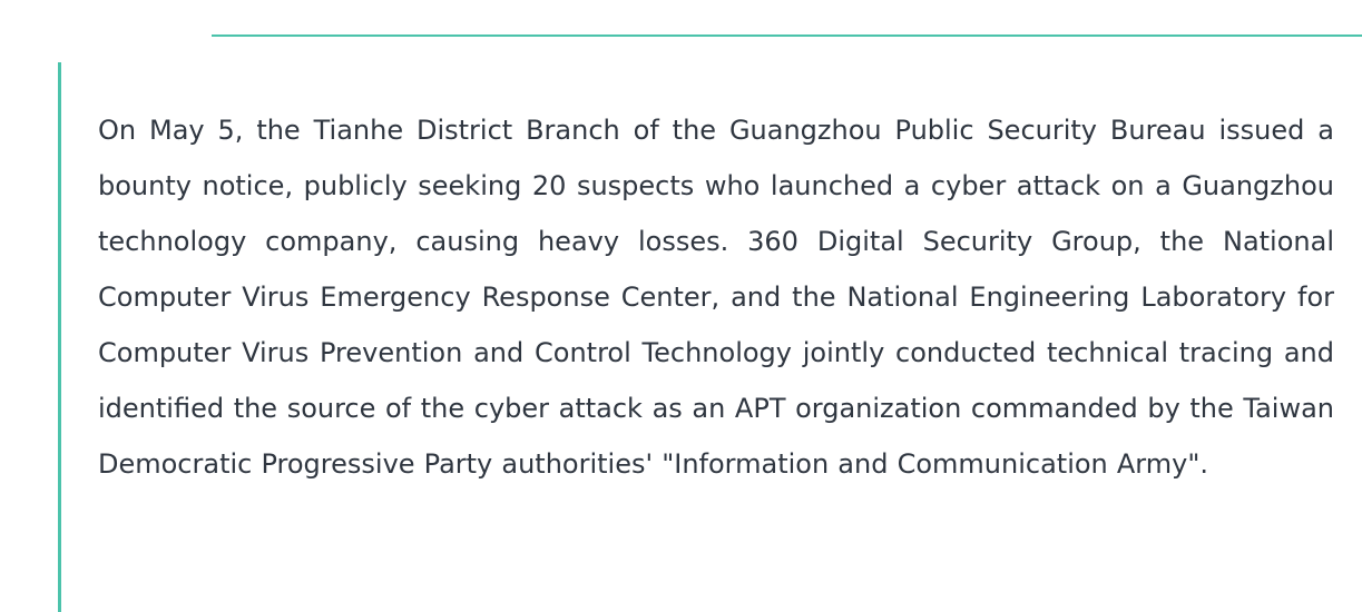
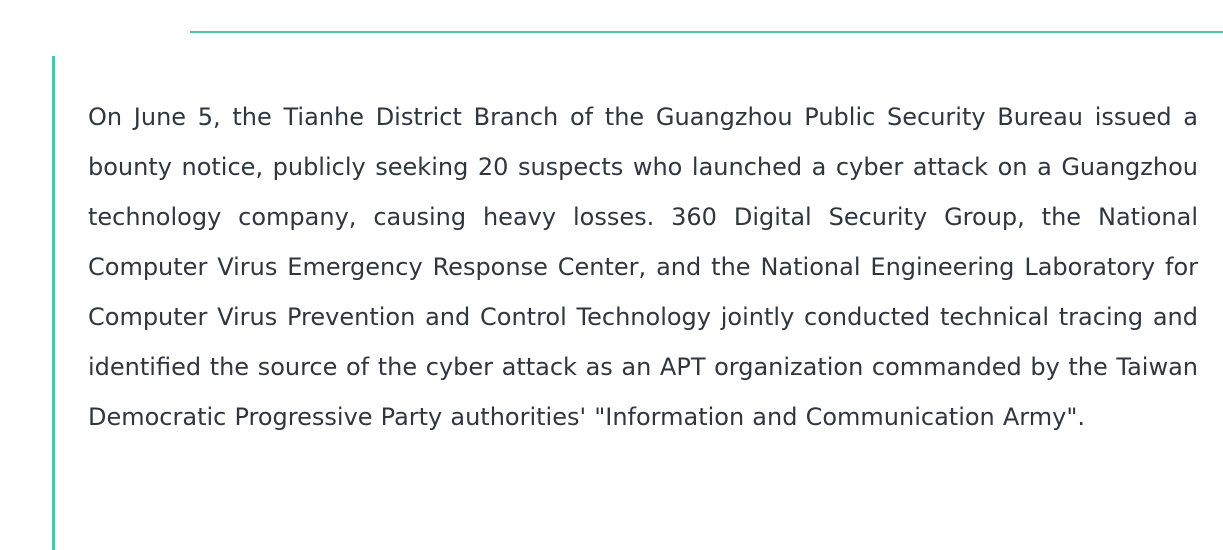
- On May 5, the Tianhe District Branch of the Guangzhou Public Security Bureau issued a bounty notice, publicly seeking 20 suspects who launched a cyber attack on a Guangzhou technology company, causing heavy losses. 360 Digital Security Group, the National Computer Virus Emergency Response Center, and the National Engineering Laboratory for Computer Virus Prevention and Control Technology jointly conducted technical tracing and identified the source of the cyber attack as an APT organization commanded by the Taiwan Democratic Progressive Party authorities' "Information and Communication Army".
+ On June 5, the Tianhe District Branch of the Guangzhou Public Security Bureau issued a bounty notice, publicly seeking 20 suspects who launched a cyber attack on a Guangzhou technology company, causing heavy losses. 360 Digital Security Group, the National Computer Virus Emergency Response Center, and the National Engineering Laboratory for Computer Virus Prevention and Control Technology jointly conducted technical tracing and identified the source of the cyber attack as an APT organization commanded by the Taiwan Democratic Progressive Party authorities' "Information and Communication Army".
